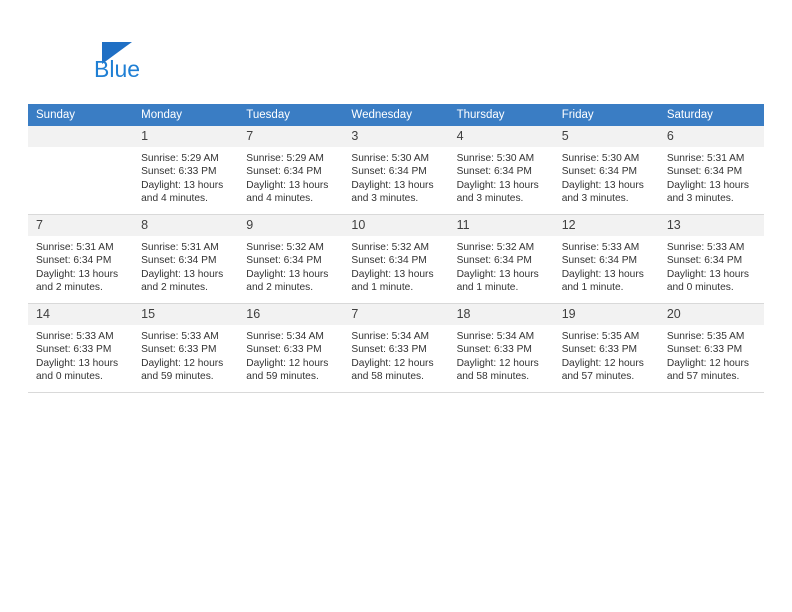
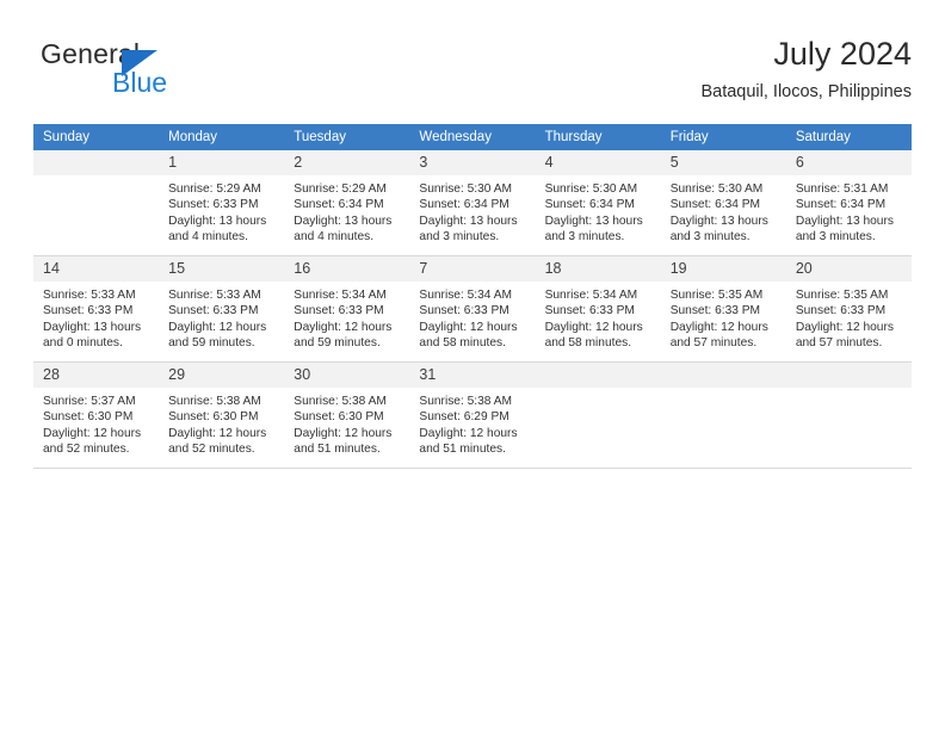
+ General
  Blue
+ July 2024
+ Bataquil, Ilocos, Philippines
  Sunday	Monday	Tuesday	Wednesday	Thursday	Friday	Saturday
- 	1Sunrise: 5:29 AMSunset: 6:33 PMDaylight: 13 hoursand 4 minutes.	7Sunrise: 5:29 AMSunset: 6:34 PMDaylight: 13 hoursand 4 minutes.	3Sunrise: 5:30 AMSunset: 6:34 PMDaylight: 13 hoursand 3 minutes.	4Sunrise: 5:30 AMSunset: 6:34 PMDaylight: 13 hoursand 3 minutes.	5Sunrise: 5:30 AMSunset: 6:34 PMDaylight: 13 hoursand 3 minutes.	6Sunrise: 5:31 AMSunset: 6:34 PMDaylight: 13 hoursand 3 minutes.
+ 	1Sunrise: 5:29 AMSunset: 6:33 PMDaylight: 13 hoursand 4 minutes.	2Sunrise: 5:29 AMSunset: 6:34 PMDaylight: 13 hoursand 4 minutes.	3Sunrise: 5:30 AMSunset: 6:34 PMDaylight: 13 hoursand 3 minutes.	4Sunrise: 5:30 AMSunset: 6:34 PMDaylight: 13 hoursand 3 minutes.	5Sunrise: 5:30 AMSunset: 6:34 PMDaylight: 13 hoursand 3 minutes.	6Sunrise: 5:31 AMSunset: 6:34 PMDaylight: 13 hoursand 3 minutes.
- 7Sunrise: 5:31 AMSunset: 6:34 PMDaylight: 13 hoursand 2 minutes.	8Sunrise: 5:31 AMSunset: 6:34 PMDaylight: 13 hoursand 2 minutes.	9Sunrise: 5:32 AMSunset: 6:34 PMDaylight: 13 hoursand 2 minutes.	10Sunrise: 5:32 AMSunset: 6:34 PMDaylight: 13 hoursand 1 minute.	11Sunrise: 5:32 AMSunset: 6:34 PMDaylight: 13 hoursand 1 minute.	12Sunrise: 5:33 AMSunset: 6:34 PMDaylight: 13 hoursand 1 minute.	13Sunrise: 5:33 AMSunset: 6:34 PMDaylight: 13 hoursand 0 minutes.
  14Sunrise: 5:33 AMSunset: 6:33 PMDaylight: 13 hoursand 0 minutes.	15Sunrise: 5:33 AMSunset: 6:33 PMDaylight: 12 hoursand 59 minutes.	16Sunrise: 5:34 AMSunset: 6:33 PMDaylight: 12 hoursand 59 minutes.	7Sunrise: 5:34 AMSunset: 6:33 PMDaylight: 12 hoursand 58 minutes.	18Sunrise: 5:34 AMSunset: 6:33 PMDaylight: 12 hoursand 58 minutes.	19Sunrise: 5:35 AMSunset: 6:33 PMDaylight: 12 hoursand 57 minutes.	20Sunrise: 5:35 AMSunset: 6:33 PMDaylight: 12 hoursand 57 minutes.
+ 28Sunrise: 5:37 AMSunset: 6:30 PMDaylight: 12 hoursand 52 minutes.	29Sunrise: 5:38 AMSunset: 6:30 PMDaylight: 12 hoursand 52 minutes.	30Sunrise: 5:38 AMSunset: 6:30 PMDaylight: 12 hoursand 51 minutes.	31Sunrise: 5:38 AMSunset: 6:29 PMDaylight: 12 hoursand 51 minutes.
